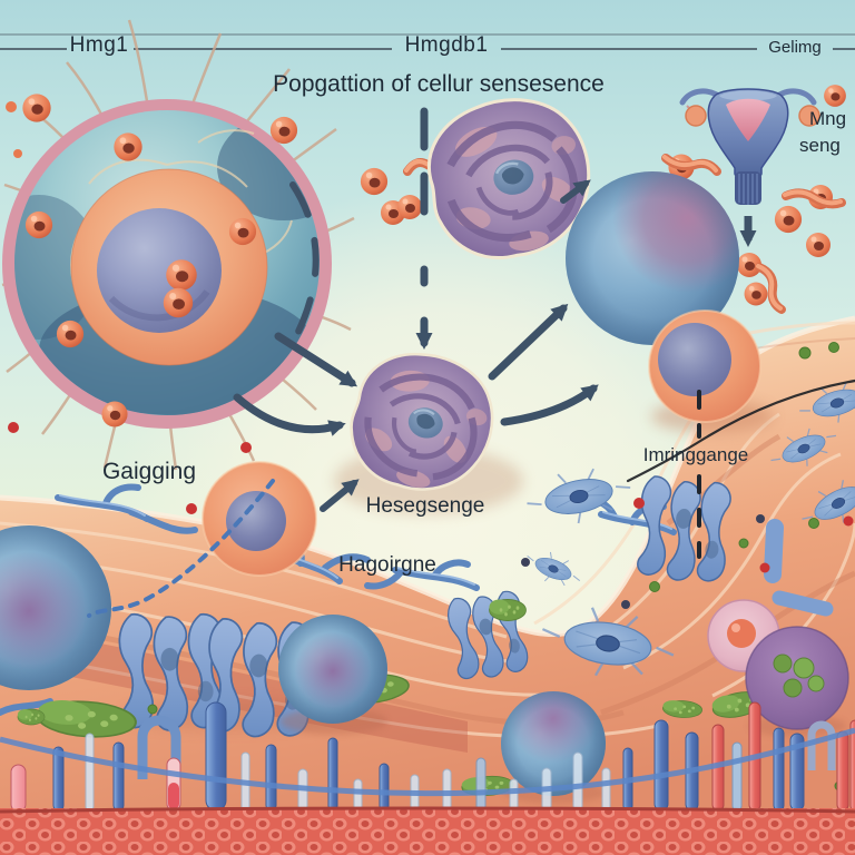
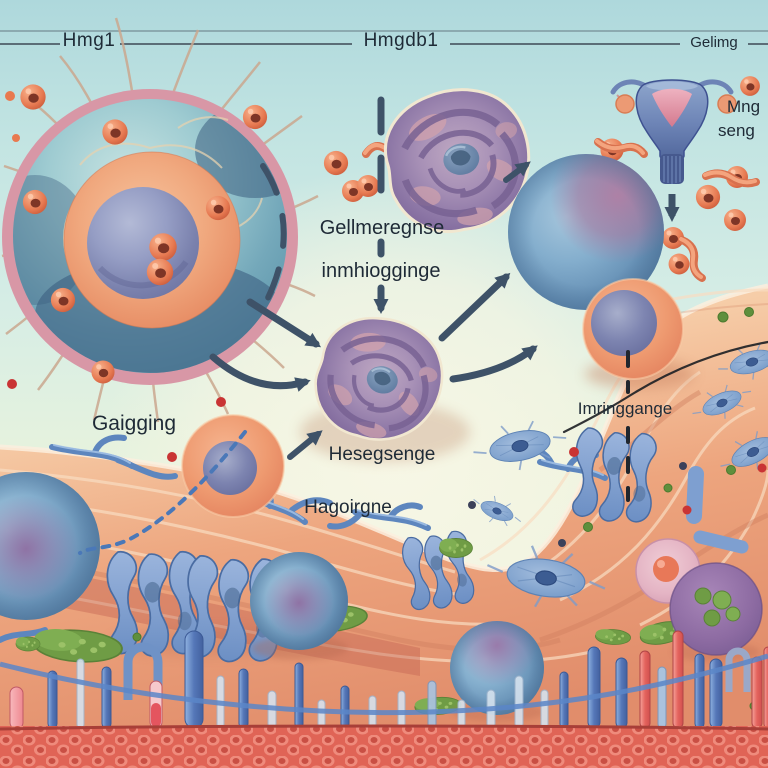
  Hmg1
  Hmgdb1
  Gelimg
- Popgattion of cellur sensesence
  Mng
  seng
+ Gellmeregnse
+ inmhiogginge
  Gaigging
  Hesegsenge
  Hagoirgne
  Imringgange
